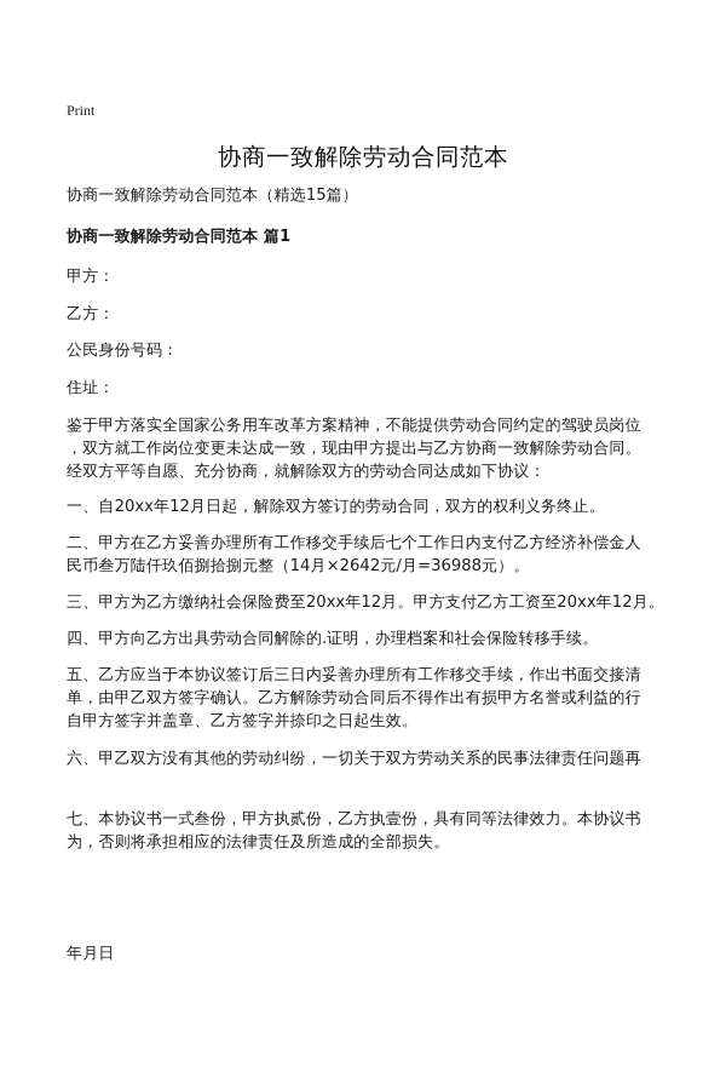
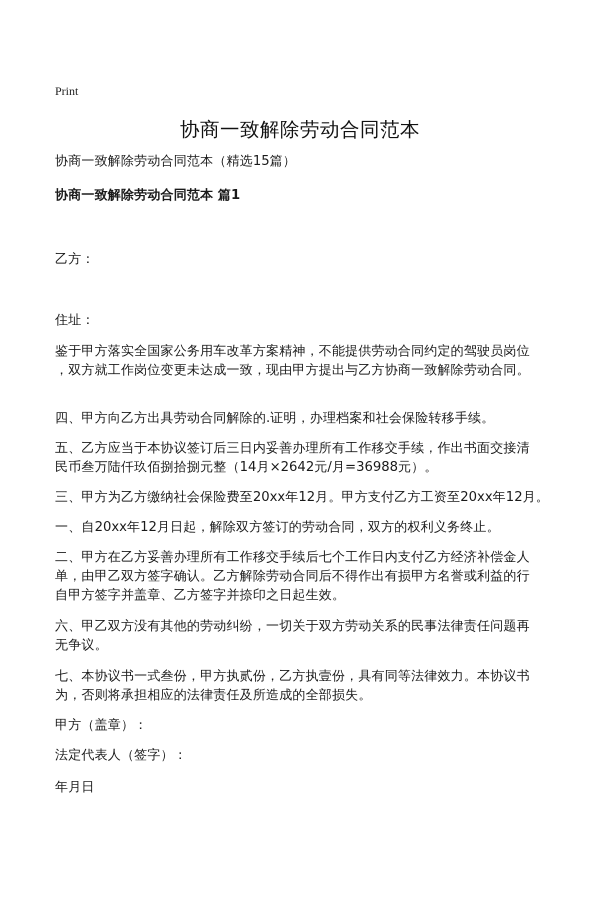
  Print
  协商一致解除劳动合同范本
  协商一致解除劳动合同范本（精选15篇）
  协商一致解除劳动合同范本 篇1
- 甲方：
  乙方：
- 公民身份号码：
  住址：
  鉴于甲方落实全国家公务用车改革方案精神，不能提供劳动合同约定的驾驶员岗位
  ，双方就工作岗位变更未达成一致，现由甲方提出与乙方协商一致解除劳动合同。
- 经双方平等自愿、充分协商，就解除双方的劳动合同达成如下协议：
- 一、自20xx年12月日起，解除双方签订的劳动合同，双方的权利义务终止。
+ 四、甲方向乙方出具劳动合同解除的.证明，办理档案和社会保险转移手续。
- 二、甲方在乙方妥善办理所有工作移交手续后七个工作日内支付乙方经济补偿金人
+ 五、乙方应当于本协议签订后三日内妥善办理所有工作移交手续，作出书面交接清
  民币叁万陆仟玖佰捌拾捌元整（14月×2642元/月=36988元）。
  三、甲方为乙方缴纳社会保险费至20xx年12月。甲方支付乙方工资至20xx年12月。
- 四、甲方向乙方出具劳动合同解除的.证明，办理档案和社会保险转移手续。
+ 一、自20xx年12月日起，解除双方签订的劳动合同，双方的权利义务终止。
- 五、乙方应当于本协议签订后三日内妥善办理所有工作移交手续，作出书面交接清
+ 二、甲方在乙方妥善办理所有工作移交手续后七个工作日内支付乙方经济补偿金人
  单，由甲乙双方签字确认。乙方解除劳动合同后不得作出有损甲方名誉或利益的行
  自甲方签字并盖章、乙方签字并捺印之日起生效。
  六、甲乙双方没有其他的劳动纠纷，一切关于双方劳动关系的民事法律责任问题再
+ 无争议。
  七、本协议书一式叁份，甲方执贰份，乙方执壹份，具有同等法律效力。本协议书
  为，否则将承担相应的法律责任及所造成的全部损失。
+ 甲方（盖章）：
+ 法定代表人（签字）：
  年月日
